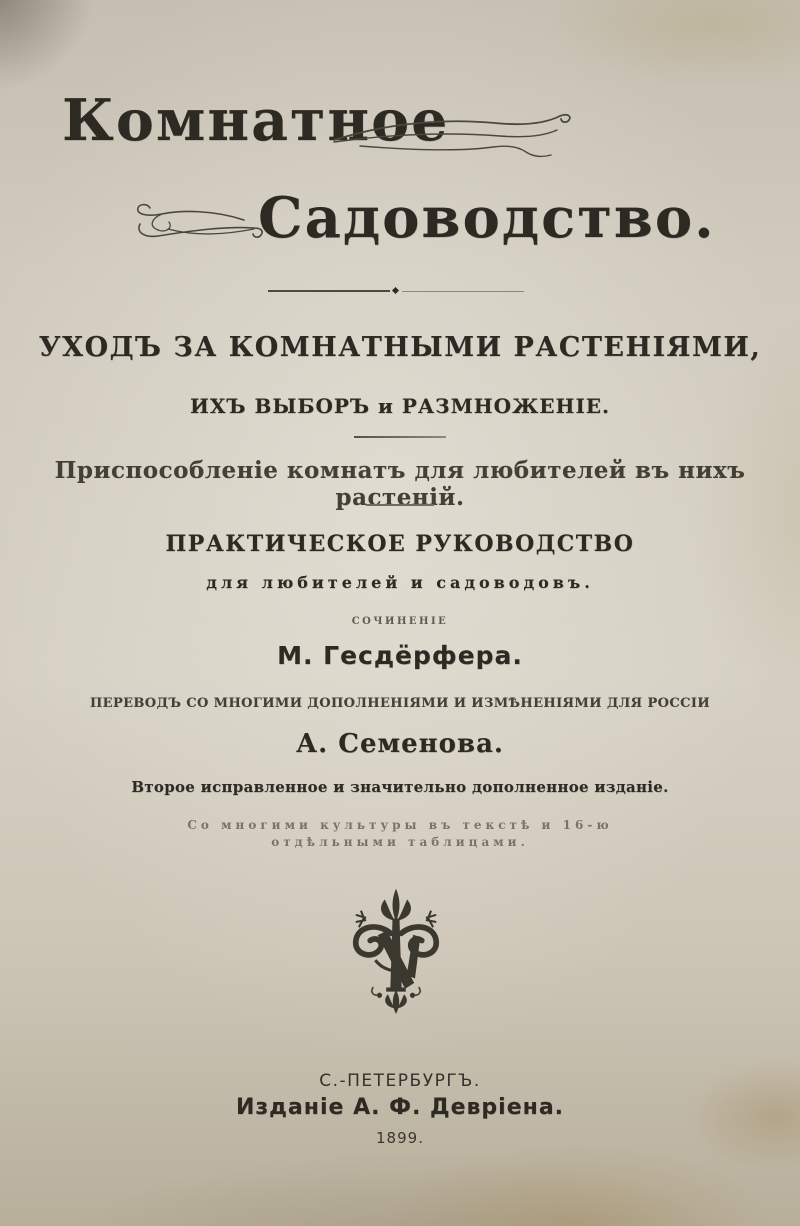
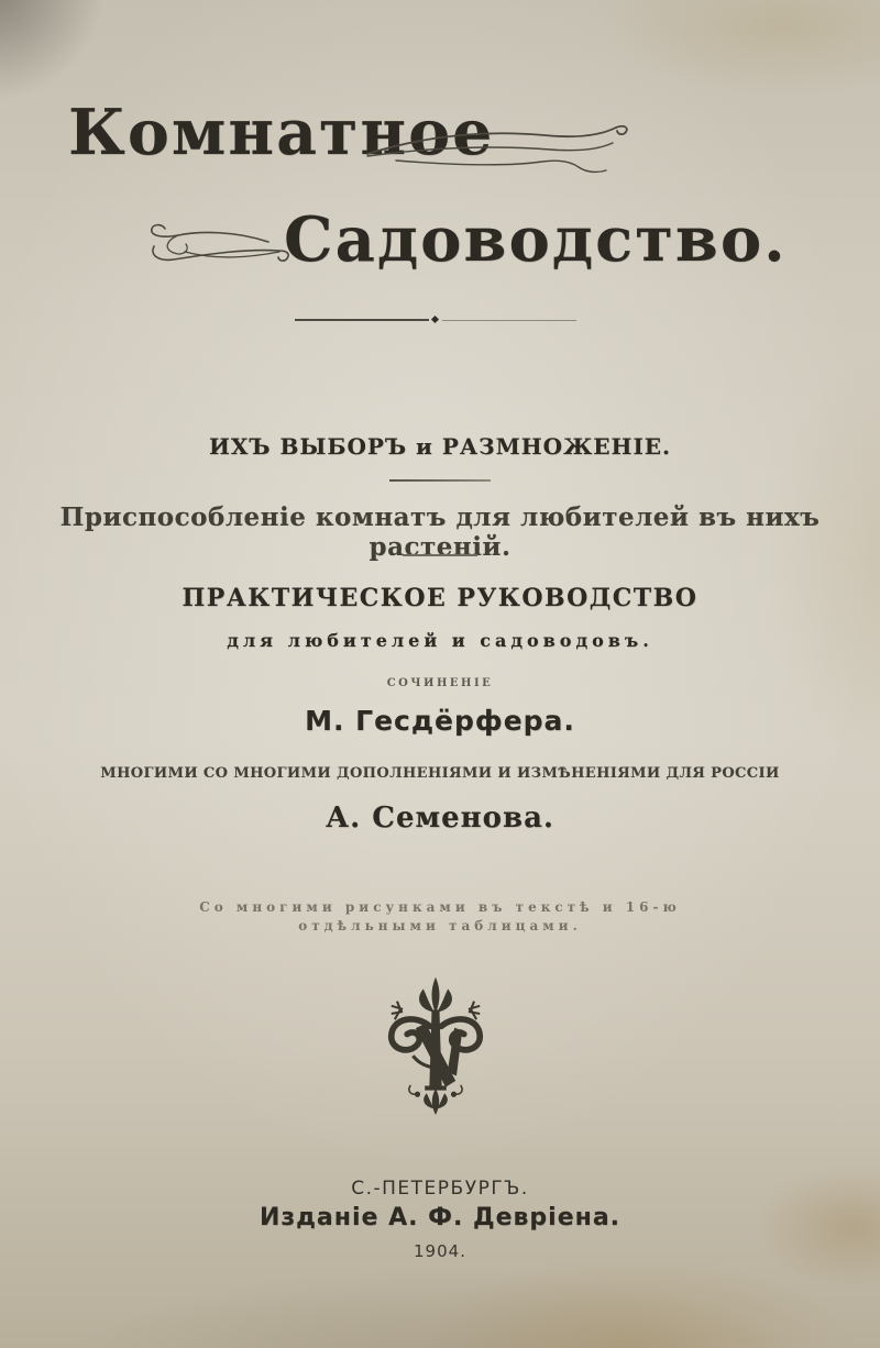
  Комнатное
  Садоводство.
- УХОДЪ ЗА КОМНАТНЫМИ РАСТЕНІЯМИ,
  ИХЪ ВЫБОРЪ и РАЗМНОЖЕНІЕ.
  Приспособленіе комнатъ для любителей въ нихъ растеній.
  ПРАКТИЧЕСКОЕ РУКОВОДСТВО
  для любителей и садоводовъ.
  СОЧИНЕНІЕ
  М. Гесдёрфера.
- ПЕРЕВОДЪ СО МНОГИМИ ДОПОЛНЕНІЯМИ И ИЗМѢНЕНІЯМИ ДЛЯ РОССІИ
+ МНОГИМИ СО МНОГИМИ ДОПОЛНЕНІЯМИ И ИЗМѢНЕНІЯМИ ДЛЯ РОССІИ
  А. Семенова.
- Второе исправленное и значительно дополненное изданіе.
- Со многими культуры въ текстѣ и 16-ю
+ Со многими рисунками въ текстѣ и 16-ю
  отдѣльными таблицами.
  С.-ПЕТЕРБУРГЪ.
  Изданіе А. Ф. Девріена.
- 1899.
+ 1904.
